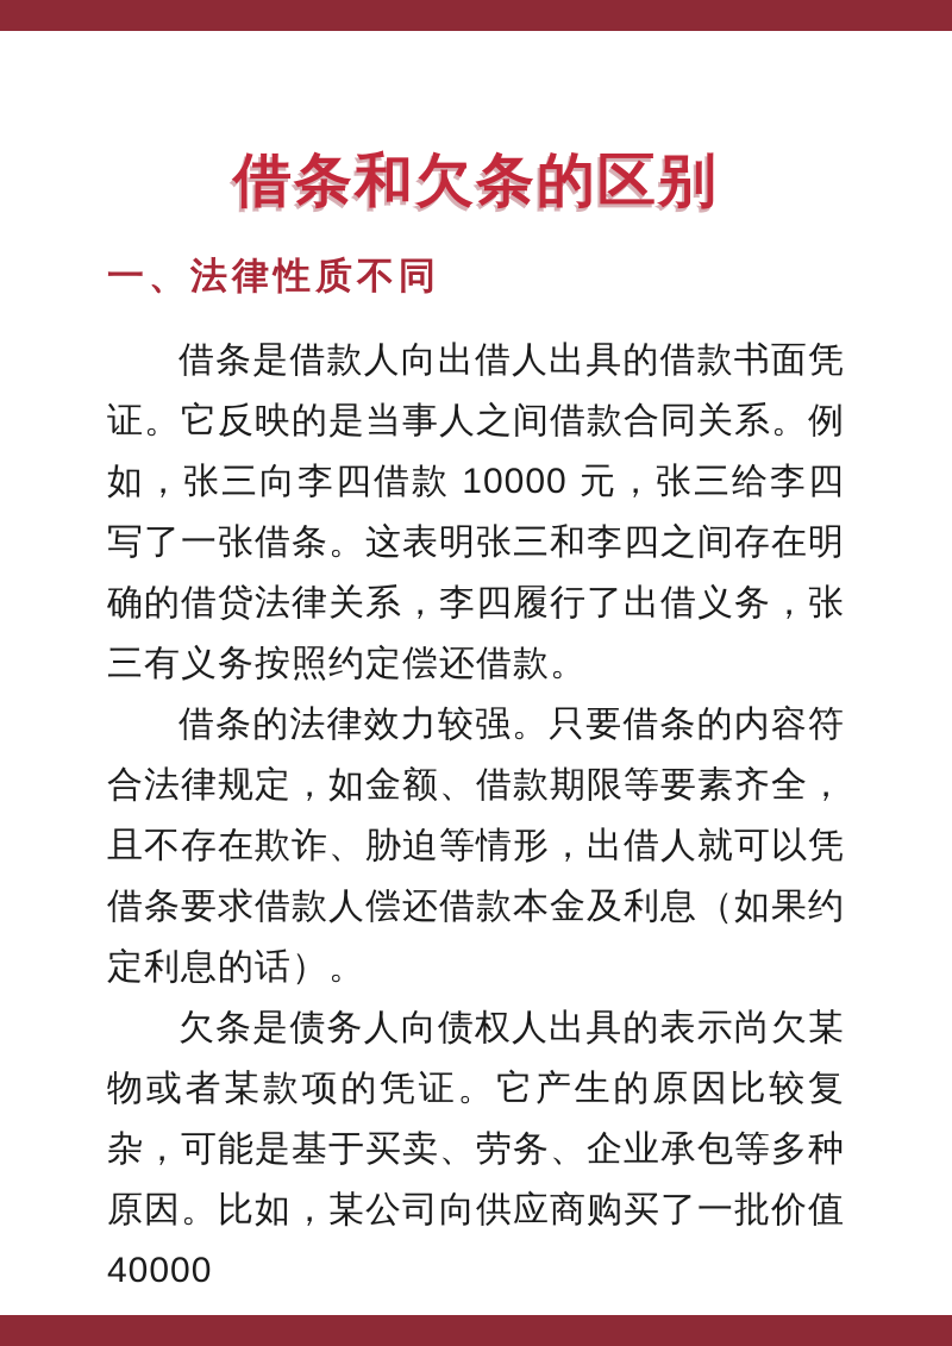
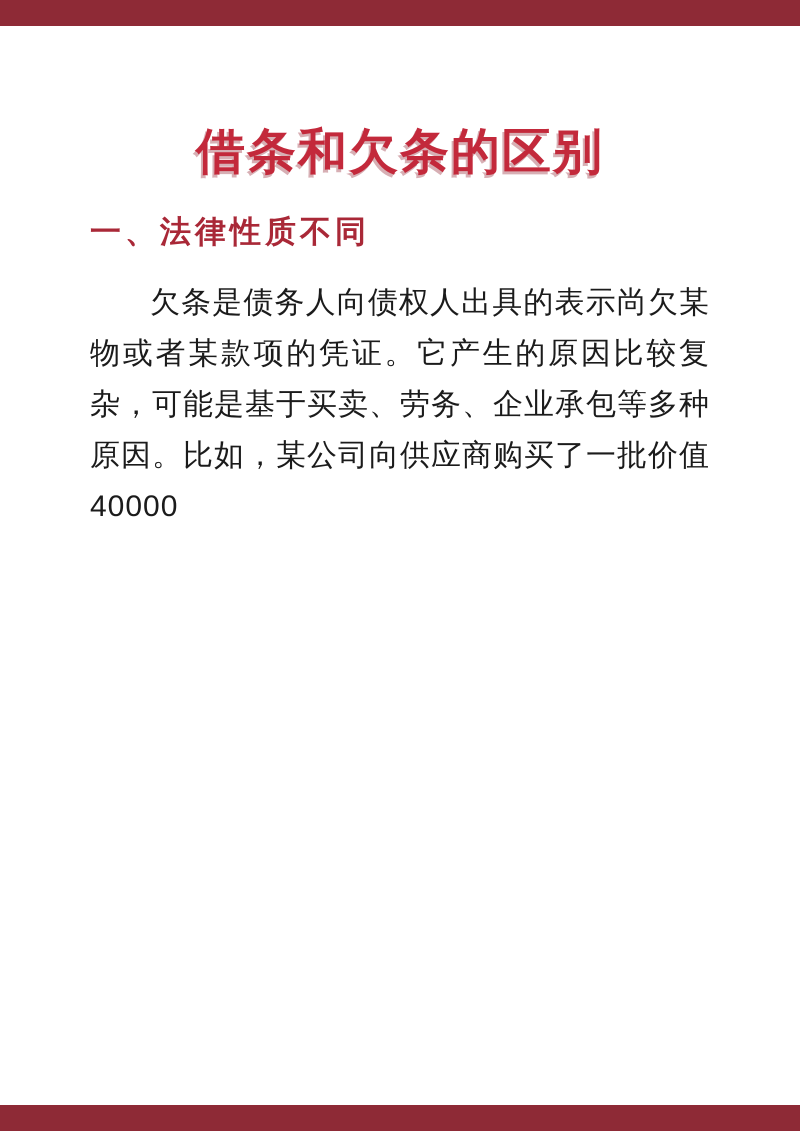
  借条和欠条的区别
  一、法律性质不同
- 借条是借款人向出借人出具的借款书面凭证。它反映的是当事人之间借款合同关系。例如，张三向李四借款 10000 元，张三给李四写了一张借条。这表明张三和李四之间存在明确的借贷法律关系，李四履行了出借义务，张三有义务按照约定偿还借款。
- 借条的法律效力较强。只要借条的内容符合法律规定，如金额、借款期限等要素齐全，且不存在欺诈、胁迫等情形，出借人就可以凭借条要求借款人偿还借款本金及利息（如果约定利息的话）。
  欠条是债务人向债权人出具的表示尚欠某物或者某款项的凭证。它产生的原因比较复杂，可能是基于买卖、劳务、企业承包等多种原因。比如，某公司向供应商购买了一批价值 40000
